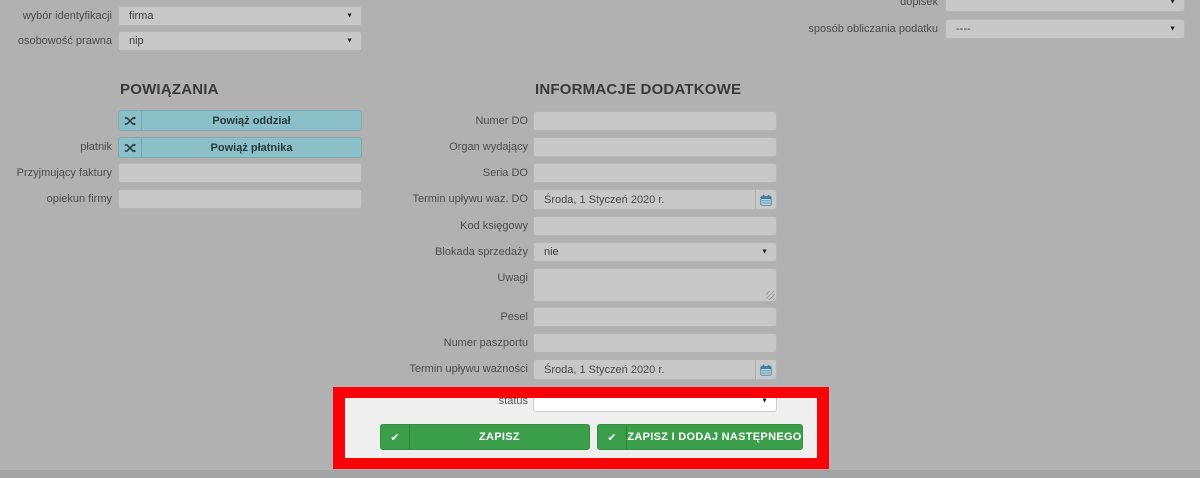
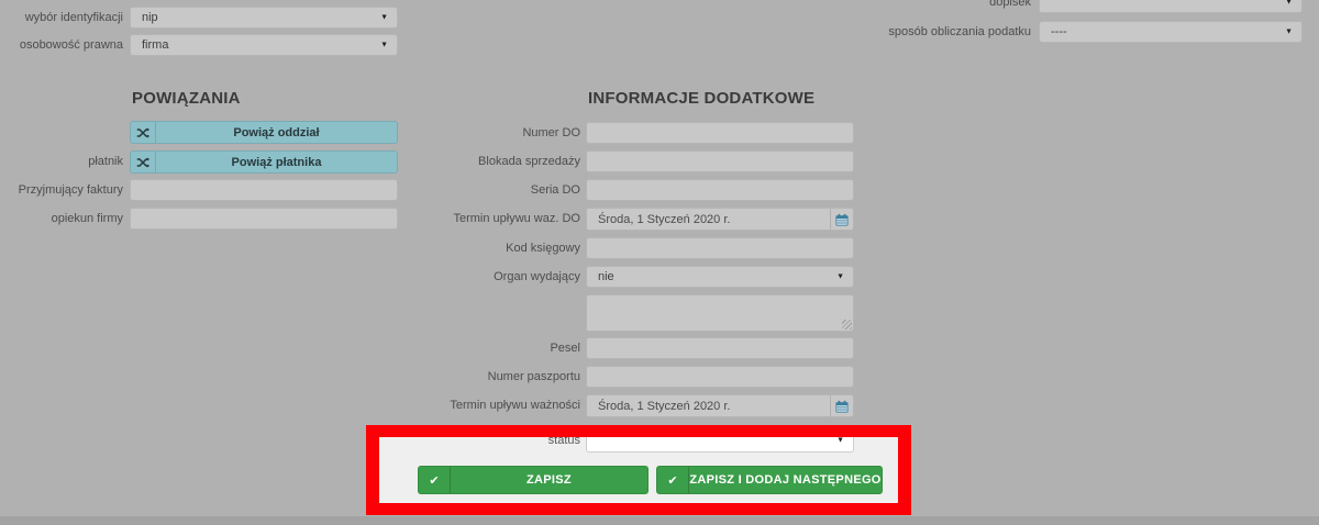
  wybór identyfikacji
- firma
+ nip
  osobowość prawna
- nip
+ firma
  dopisek
  sposób obliczania podatku
  ----
  POWIĄZANIA
  Powiąż oddział
  płatnik
  Powiąż płatnika
  Przyjmujący faktury
  opiekun firmy
  INFORMACJE DODATKOWE
  Numer DO
- Organ wydający
+ Blokada sprzedaży
  Seria DO
  Termin upływu waz. DO
  Środa, 1 Styczeń 2020 r.
  Kod księgowy
- Blokada sprzedaży
+ Organ wydający
  nie
- Uwagi
  Pesel
  Numer paszportu
  Termin upływu ważności
  Środa, 1 Styczeń 2020 r.
  status
  ✔
  ZAPISZ
  ✔
  ZAPISZ I DODAJ NASTĘPNEGO
